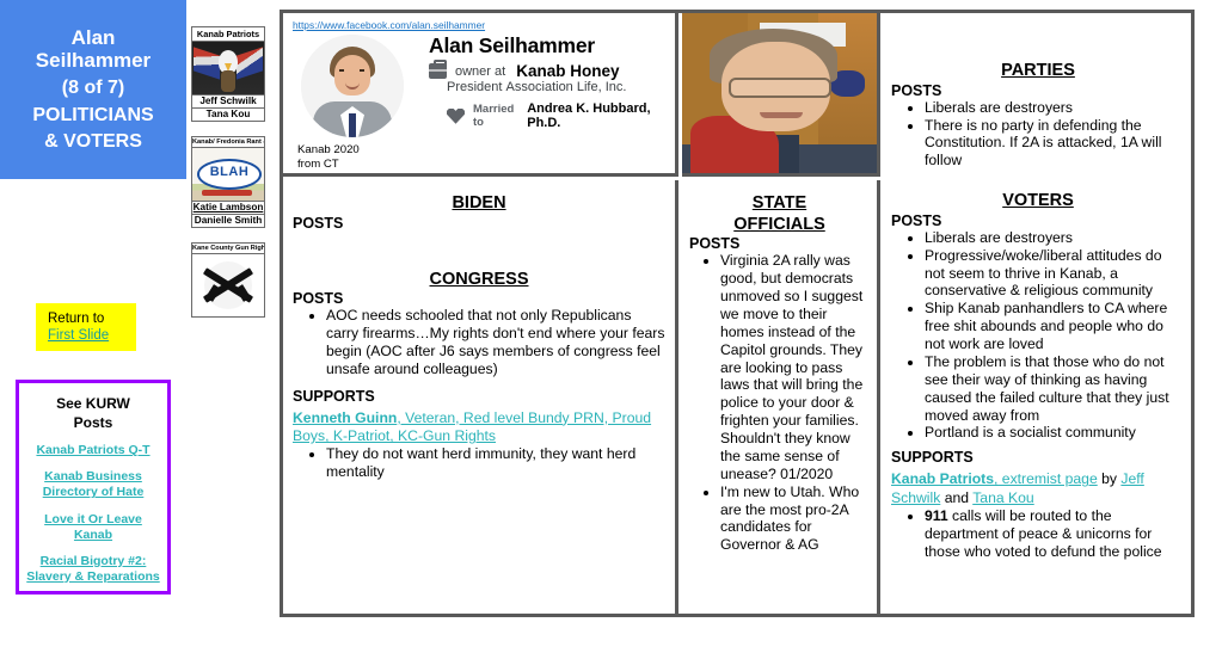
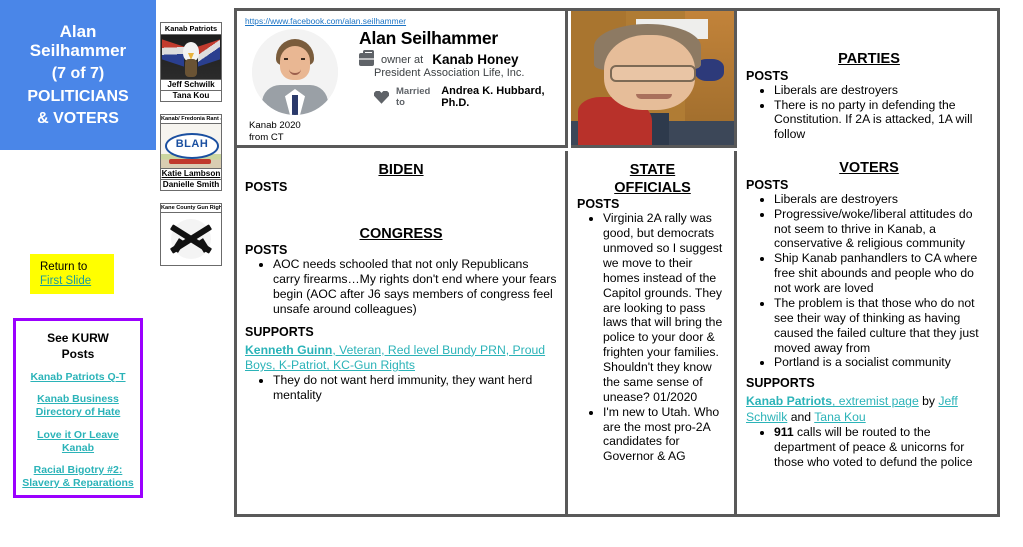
  Alan
  Seilhammer
- (8 of 7)
+ (7 of 7)
  POLITICIANS
  & VOTERS
  Return to
  First Slide
  See KURW
  Posts
  Kanab Patriots Q-T
  Kanab Business Directory of Hate
  Love it Or Leave Kanab
  Racial Bigotry #2: Slavery & Reparations
  Kanab Patriots
  Jeff Schwilk
  Tana Kou
  BLAH
  Katie Lambson
  Danielle Smith
  https://www.facebook.com/alan.seilhammer
  Kanab 2020
  from CT
  Alan Seilhammer
  owner at
  Kanab Honey
  President Association Life, Inc.
  Married to
  Andrea K. Hubbard, Ph.D.
  BIDEN
  POSTS
  CONGRESS
  POSTS
  AOC needs schooled that not only Republicans carry firearms…My rights don't end where your fears begin (AOC after J6 says members of congress feel unsafe around colleagues)
  SUPPORTS
  Kenneth Guinn, Veteran, Red level Bundy PRN, Proud Boys, K-Patriot, KC-Gun Rights
  They do not want herd immunity, they want herd mentality
  STATE
  OFFICIALS
  POSTS
  Virginia 2A rally was good, but democrats unmoved so I suggest we move to their homes instead of the Capitol grounds. They are looking to pass laws that will bring the police to your door & frighten your families. Shouldn't they know the same sense of unease? 01/2020
  I'm new to Utah. Who are the most pro-2A candidates for Governor & AG
  PARTIES
  POSTS
  Liberals are destroyers
  There is no party in defending the Constitution. If 2A is attacked, 1A will follow
  VOTERS
  POSTS
  Liberals are destroyers
  Progressive/woke/liberal attitudes do not seem to thrive in Kanab, a conservative & religious community
  Ship Kanab panhandlers to CA where free shit abounds and people who do not work are loved
  The problem is that those who do not see their way of thinking as having caused the failed culture that they just moved away from
  Portland is a socialist community
  SUPPORTS
  Kanab Patriots, extremist page by Jeff Schwilk and Tana Kou
  911 calls will be routed to the department of peace & unicorns for those who voted to defund the police
